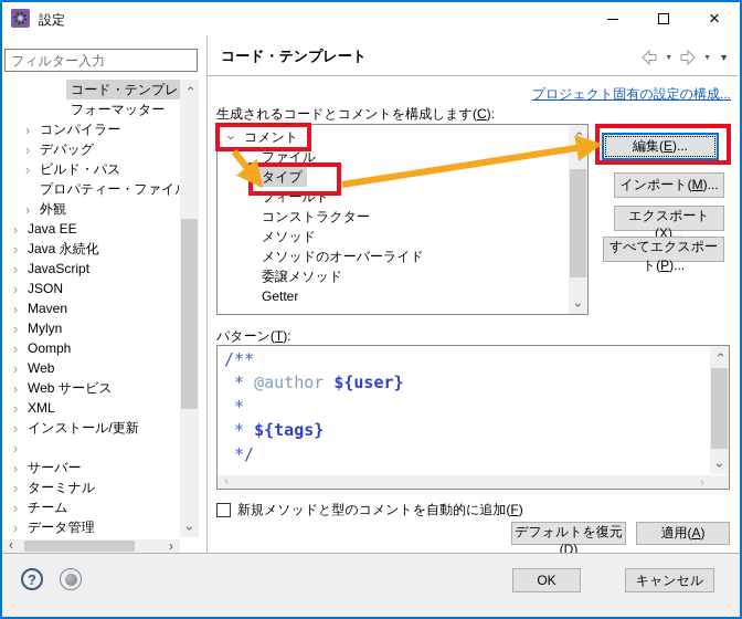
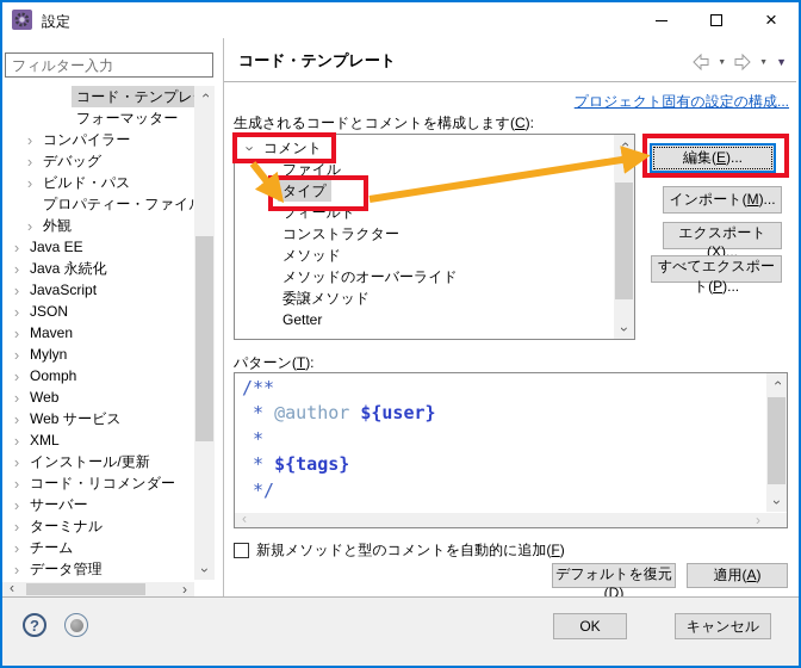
  設定
  ×
  フィルター入力
  コード・テンプレ
  フォーマッター
  ›
  コンパイラー
  ›
  デバッグ
  ›
  ビルド・パス
  プロパティー・ファイ
  ›
  外観
  ›
  Java EE
  ›
  Java 永続化
  ›
  JavaScript
  ›
  JSON
  ›
  Maven
  ›
  Mylyn
  ›
  Oomph
  ›
  Web
  ›
  Web サービス
  ›
  XML
  ›
  インストール/更新
  ›
+ コード・リコメンダー
  ›
  サーバー
  ›
  ターミナル
  ›
  チーム
  ›
  データ管理
  ›
  コード・テンプレート
  ▼
  プロジェクト固有の設定の構成...
  生成されるコードとコメントを構成します(C):
  コメント
  ファイル
  タイプ
  フィールド
  コンストラクター
  メソッド
  メソッドのオーバーライド
  委譲メソッド
  Getter
  編集(E)...
  インポート(M)...
  エクスポート(X)...
  すべてエクスポート(P)...
  パターン(T):
  /** * @author ${user} * * ${tags} */
  ›
  新規メソッドと型のコメントを自動的に追加(F)
  デフォルトを復元(D)
  適用(A)
  ?
  OK
  キャンセル
